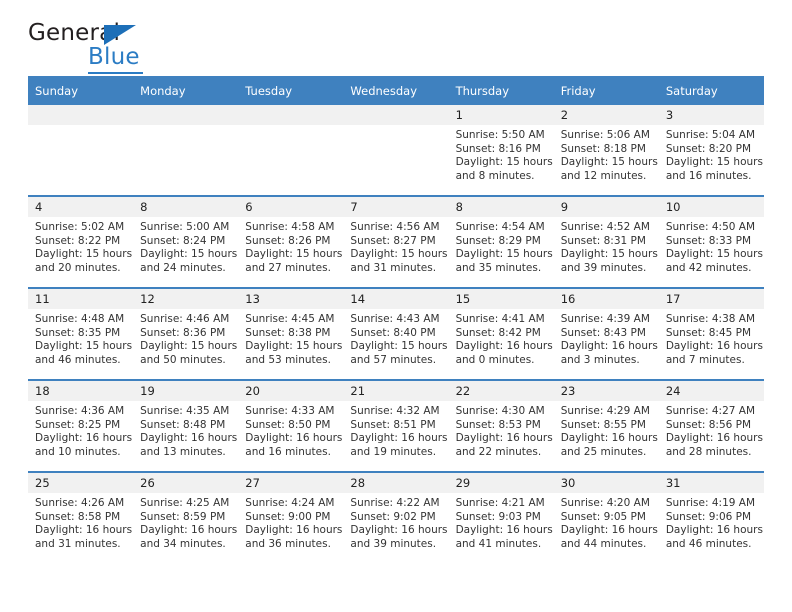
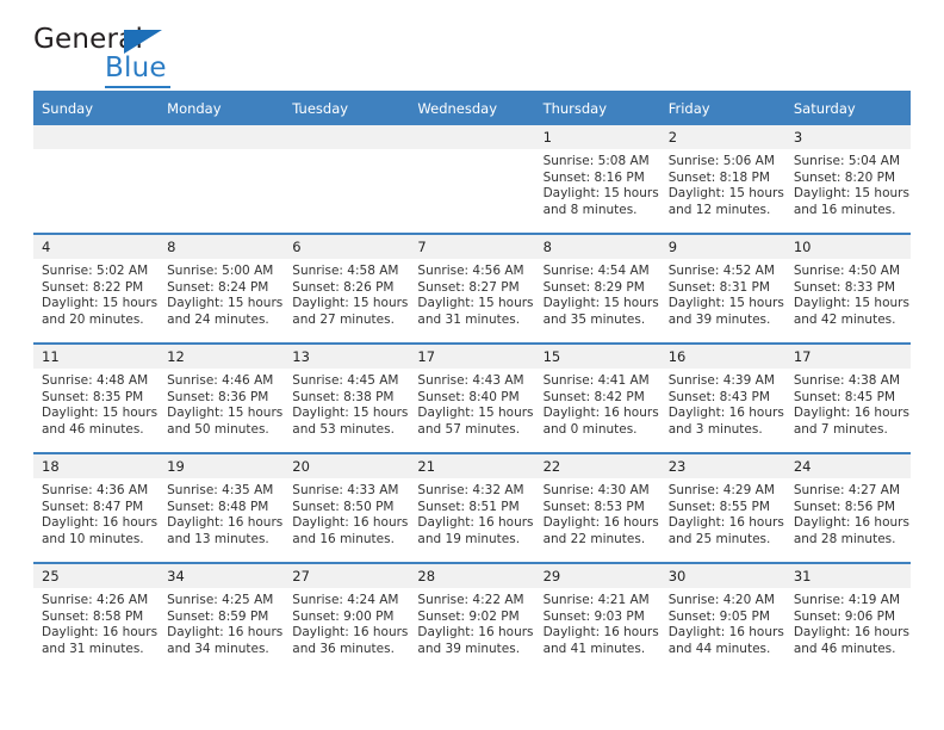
  General
  Blue
  Sunday	Monday	Tuesday	Wednesday	Thursday	Friday	Saturday
- 				1Sunrise: 5:50 AMSunset: 8:16 PMDaylight: 15 hoursand 8 minutes.	2Sunrise: 5:06 AMSunset: 8:18 PMDaylight: 15 hoursand 12 minutes.	3Sunrise: 5:04 AMSunset: 8:20 PMDaylight: 15 hoursand 16 minutes.
+ 				1Sunrise: 5:08 AMSunset: 8:16 PMDaylight: 15 hoursand 8 minutes.	2Sunrise: 5:06 AMSunset: 8:18 PMDaylight: 15 hoursand 12 minutes.	3Sunrise: 5:04 AMSunset: 8:20 PMDaylight: 15 hoursand 16 minutes.
  4Sunrise: 5:02 AMSunset: 8:22 PMDaylight: 15 hoursand 20 minutes.	8Sunrise: 5:00 AMSunset: 8:24 PMDaylight: 15 hoursand 24 minutes.	6Sunrise: 4:58 AMSunset: 8:26 PMDaylight: 15 hoursand 27 minutes.	7Sunrise: 4:56 AMSunset: 8:27 PMDaylight: 15 hoursand 31 minutes.	8Sunrise: 4:54 AMSunset: 8:29 PMDaylight: 15 hoursand 35 minutes.	9Sunrise: 4:52 AMSunset: 8:31 PMDaylight: 15 hoursand 39 minutes.	10Sunrise: 4:50 AMSunset: 8:33 PMDaylight: 15 hoursand 42 minutes.
- 11Sunrise: 4:48 AMSunset: 8:35 PMDaylight: 15 hoursand 46 minutes.	12Sunrise: 4:46 AMSunset: 8:36 PMDaylight: 15 hoursand 50 minutes.	13Sunrise: 4:45 AMSunset: 8:38 PMDaylight: 15 hoursand 53 minutes.	14Sunrise: 4:43 AMSunset: 8:40 PMDaylight: 15 hoursand 57 minutes.	15Sunrise: 4:41 AMSunset: 8:42 PMDaylight: 16 hoursand 0 minutes.	16Sunrise: 4:39 AMSunset: 8:43 PMDaylight: 16 hoursand 3 minutes.	17Sunrise: 4:38 AMSunset: 8:45 PMDaylight: 16 hoursand 7 minutes.
+ 11Sunrise: 4:48 AMSunset: 8:35 PMDaylight: 15 hoursand 46 minutes.	12Sunrise: 4:46 AMSunset: 8:36 PMDaylight: 15 hoursand 50 minutes.	13Sunrise: 4:45 AMSunset: 8:38 PMDaylight: 15 hoursand 53 minutes.	17Sunrise: 4:43 AMSunset: 8:40 PMDaylight: 15 hoursand 57 minutes.	15Sunrise: 4:41 AMSunset: 8:42 PMDaylight: 16 hoursand 0 minutes.	16Sunrise: 4:39 AMSunset: 8:43 PMDaylight: 16 hoursand 3 minutes.	17Sunrise: 4:38 AMSunset: 8:45 PMDaylight: 16 hoursand 7 minutes.
- 18Sunrise: 4:36 AMSunset: 8:25 PMDaylight: 16 hoursand 10 minutes.	19Sunrise: 4:35 AMSunset: 8:48 PMDaylight: 16 hoursand 13 minutes.	20Sunrise: 4:33 AMSunset: 8:50 PMDaylight: 16 hoursand 16 minutes.	21Sunrise: 4:32 AMSunset: 8:51 PMDaylight: 16 hoursand 19 minutes.	22Sunrise: 4:30 AMSunset: 8:53 PMDaylight: 16 hoursand 22 minutes.	23Sunrise: 4:29 AMSunset: 8:55 PMDaylight: 16 hoursand 25 minutes.	24Sunrise: 4:27 AMSunset: 8:56 PMDaylight: 16 hoursand 28 minutes.
+ 18Sunrise: 4:36 AMSunset: 8:47 PMDaylight: 16 hoursand 10 minutes.	19Sunrise: 4:35 AMSunset: 8:48 PMDaylight: 16 hoursand 13 minutes.	20Sunrise: 4:33 AMSunset: 8:50 PMDaylight: 16 hoursand 16 minutes.	21Sunrise: 4:32 AMSunset: 8:51 PMDaylight: 16 hoursand 19 minutes.	22Sunrise: 4:30 AMSunset: 8:53 PMDaylight: 16 hoursand 22 minutes.	23Sunrise: 4:29 AMSunset: 8:55 PMDaylight: 16 hoursand 25 minutes.	24Sunrise: 4:27 AMSunset: 8:56 PMDaylight: 16 hoursand 28 minutes.
- 25Sunrise: 4:26 AMSunset: 8:58 PMDaylight: 16 hoursand 31 minutes.	26Sunrise: 4:25 AMSunset: 8:59 PMDaylight: 16 hoursand 34 minutes.	27Sunrise: 4:24 AMSunset: 9:00 PMDaylight: 16 hoursand 36 minutes.	28Sunrise: 4:22 AMSunset: 9:02 PMDaylight: 16 hoursand 39 minutes.	29Sunrise: 4:21 AMSunset: 9:03 PMDaylight: 16 hoursand 41 minutes.	30Sunrise: 4:20 AMSunset: 9:05 PMDaylight: 16 hoursand 44 minutes.	31Sunrise: 4:19 AMSunset: 9:06 PMDaylight: 16 hoursand 46 minutes.
+ 25Sunrise: 4:26 AMSunset: 8:58 PMDaylight: 16 hoursand 31 minutes.	34Sunrise: 4:25 AMSunset: 8:59 PMDaylight: 16 hoursand 34 minutes.	27Sunrise: 4:24 AMSunset: 9:00 PMDaylight: 16 hoursand 36 minutes.	28Sunrise: 4:22 AMSunset: 9:02 PMDaylight: 16 hoursand 39 minutes.	29Sunrise: 4:21 AMSunset: 9:03 PMDaylight: 16 hoursand 41 minutes.	30Sunrise: 4:20 AMSunset: 9:05 PMDaylight: 16 hoursand 44 minutes.	31Sunrise: 4:19 AMSunset: 9:06 PMDaylight: 16 hoursand 46 minutes.
